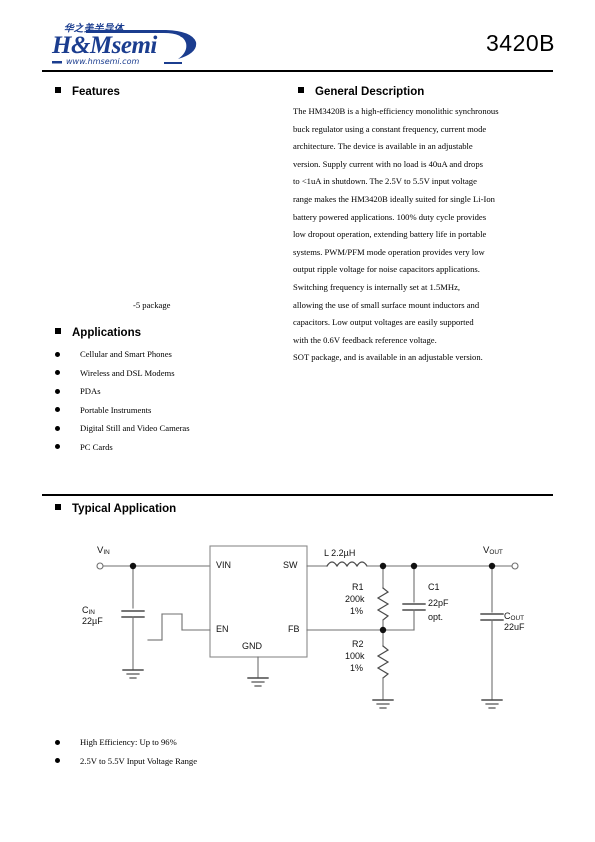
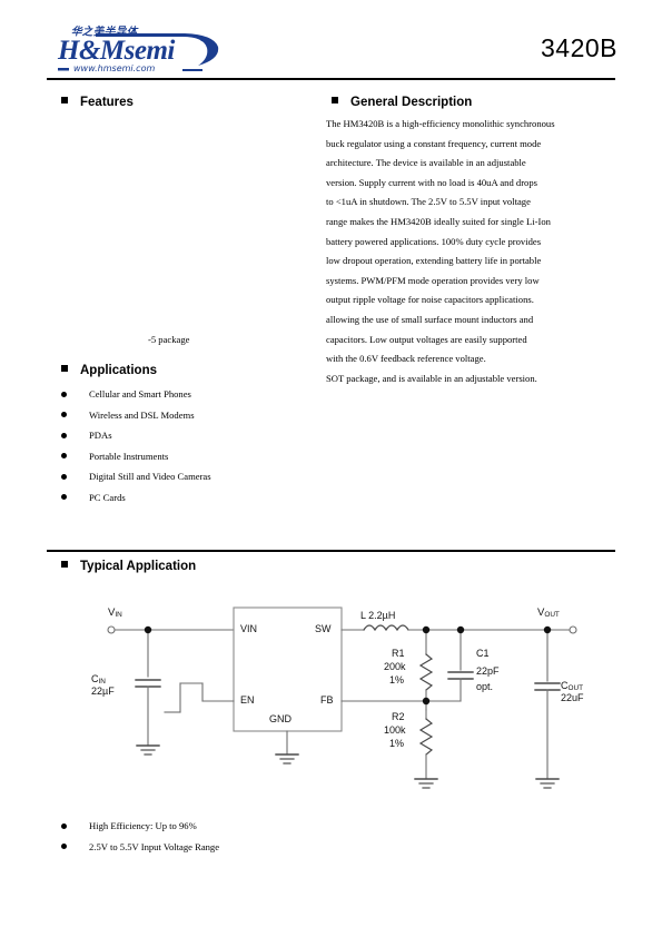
  华之美半导体
  H&Msemi
  www.hmsemi.com
  3420B
  Features
  -5 package
  Applications
  Cellular and Smart Phones
  Wireless and DSL Modems
  PDAs
  Portable Instruments
  Digital Still and Video Cameras
  PC Cards
  General Description
  The HM3420B is a high-efficiency monolithic synchronous
  buck regulator using a constant frequency, current mode
  architecture. The device is available in an adjustable
  version. Supply current with no load is 40uA and drops
  to <1uA in shutdown. The 2.5V to 5.5V input voltage
  range makes the HM3420B ideally suited for single Li-Ion
  battery powered applications. 100% duty cycle provides
  low dropout operation, extending battery life in portable
  systems. PWM/PFM mode operation provides very low
  output ripple voltage for noise capacitors applications.
- Switching frequency is internally set at 1.5MHz,
  allowing the use of small surface mount inductors and
  capacitors. Low output voltages are easily supported
  with the 0.6V feedback reference voltage.
  SOT package, and is available in an adjustable version.
  Typical Application
  22µF
  22uF
  VIN
  SW
  EN
  FB
  GND
  L 2.2µH
  R1
  200k
  1%
  R2
  100k
  1%
  C1
  22pF
  opt.
  High Efficiency: Up to 96%
  2.5V to 5.5V Input Voltage Range
